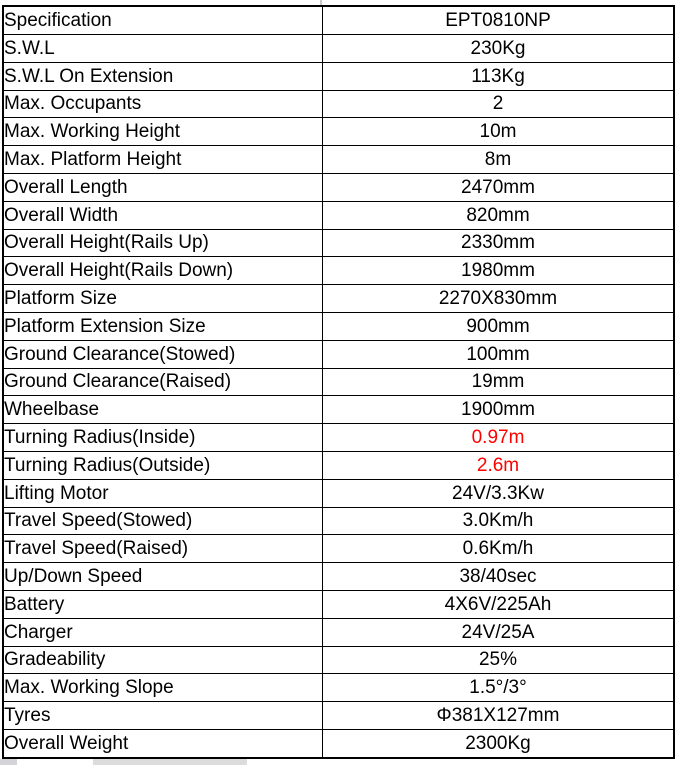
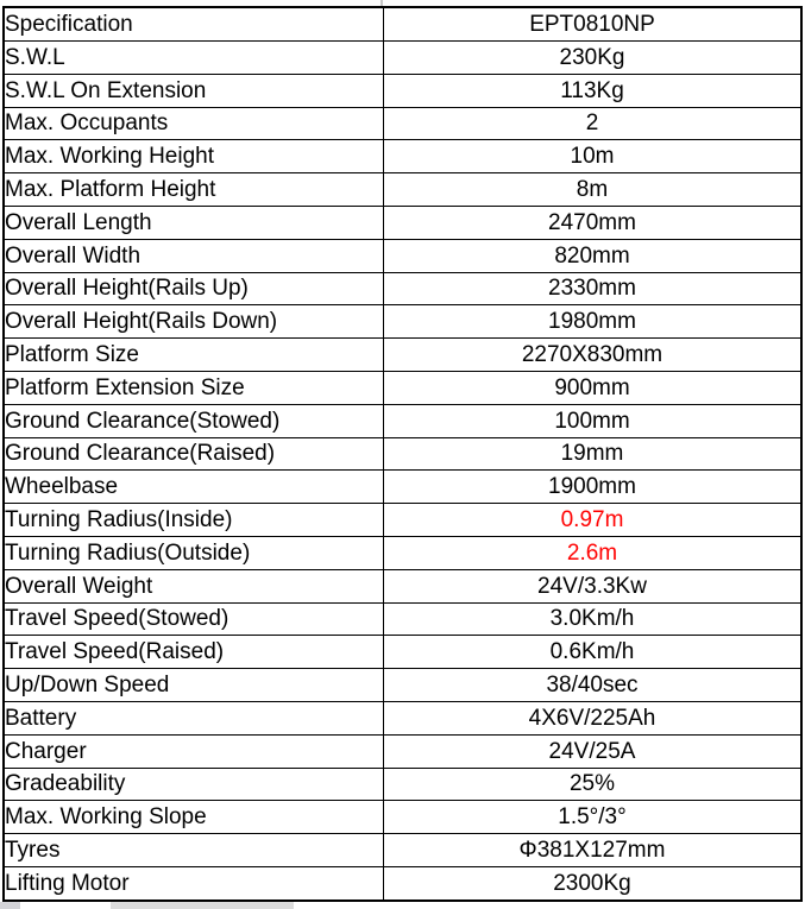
  Specification	EPT0810NP
  S.W.L	230Kg
  S.W.L On Extension	113Kg
  Max. Occupants	2
  Max. Working Height	10m
  Max. Platform Height	8m
  Overall Length	2470mm
  Overall Width	820mm
  Overall Height(Rails Up)	2330mm
  Overall Height(Rails Down)	1980mm
  Platform Size	2270X830mm
  Platform Extension Size	900mm
  Ground Clearance(Stowed)	100mm
  Ground Clearance(Raised)	19mm
  Wheelbase	1900mm
  Turning Radius(Inside)	0.97m
  Turning Radius(Outside)	2.6m
- Lifting Motor	24V/3.3Kw
+ Overall Weight	24V/3.3Kw
  Travel Speed(Stowed)	3.0Km/h
  Travel Speed(Raised)	0.6Km/h
  Up/Down Speed	38/40sec
  Battery	4X6V/225Ah
  Charger	24V/25A
  Gradeability	25%
  Max. Working Slope	1.5°/3°
  Tyres	Φ381X127mm
- Overall Weight	2300Kg
+ Lifting Motor	2300Kg
